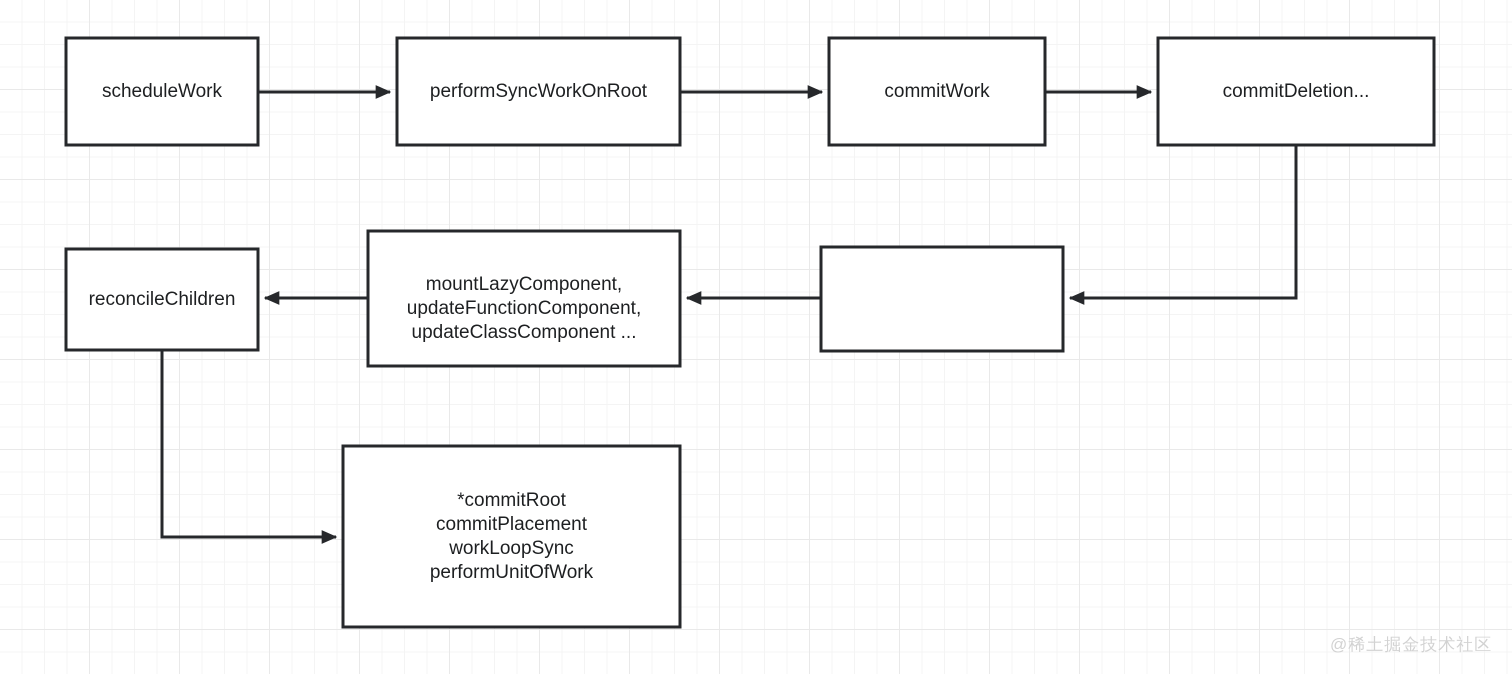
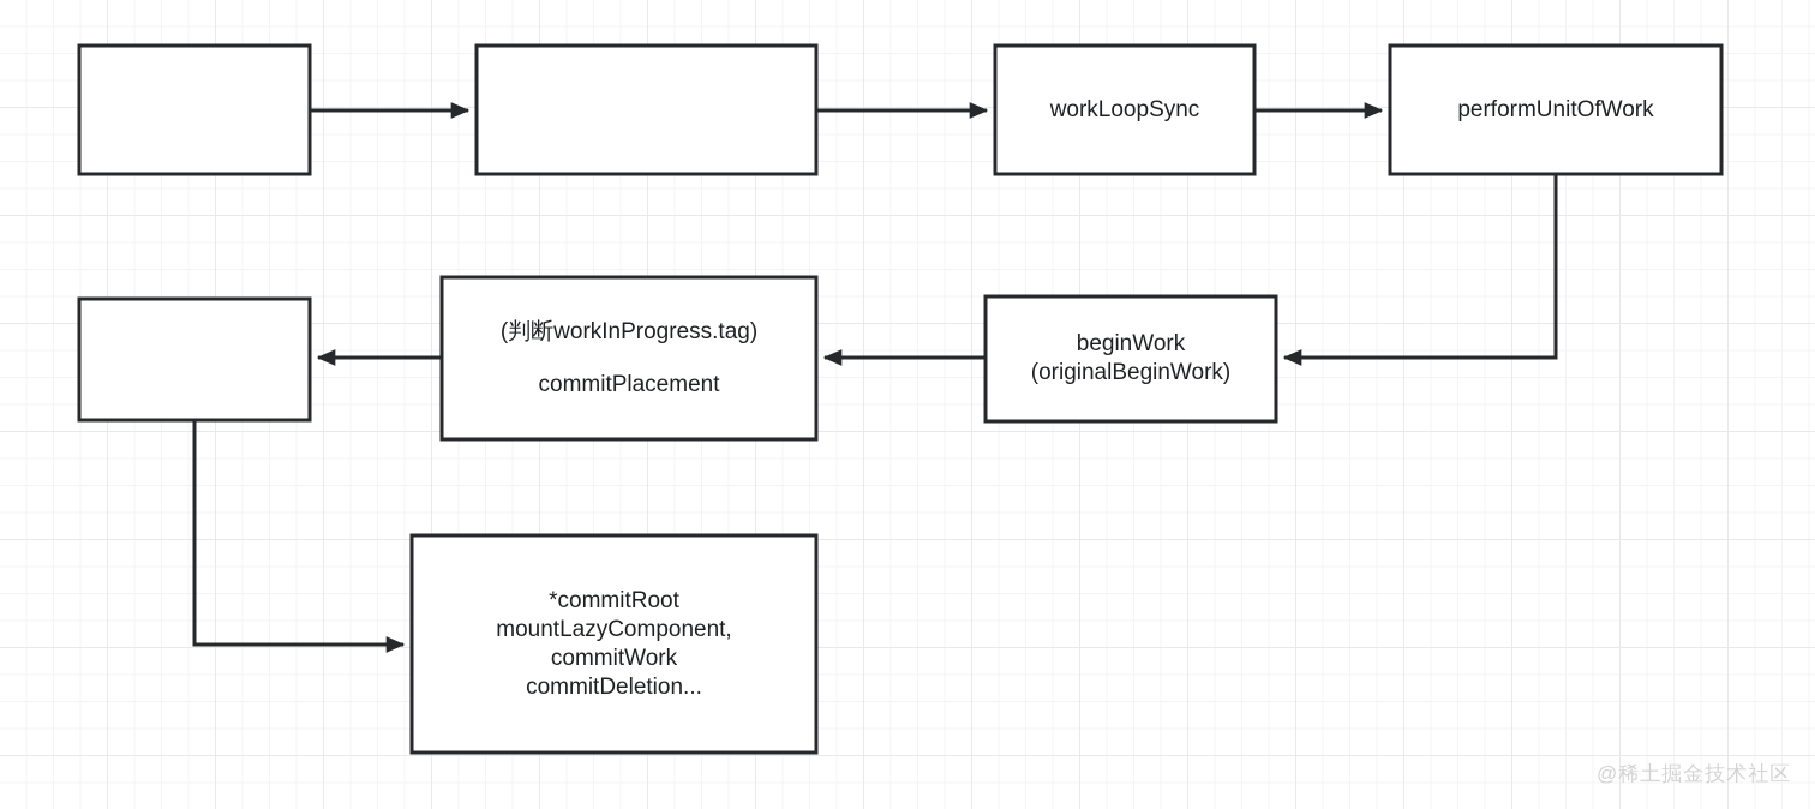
- scheduleWork
- performSyncWorkOnRoot
- commitWork
+ workLoopSync
- commitDeletion...
+ performUnitOfWork
+ beginWork
+ (originalBeginWork)
+ (判断workInProgress.tag)
- mountLazyComponent,
+ commitPlacement
- updateFunctionComponent,
- updateClassComponent ...
- reconcileChildren
  *commitRoot
- commitPlacement
+ mountLazyComponent,
- workLoopSync
+ commitWork
- performUnitOfWork
+ commitDeletion...
  @稀土掘金技术社区
